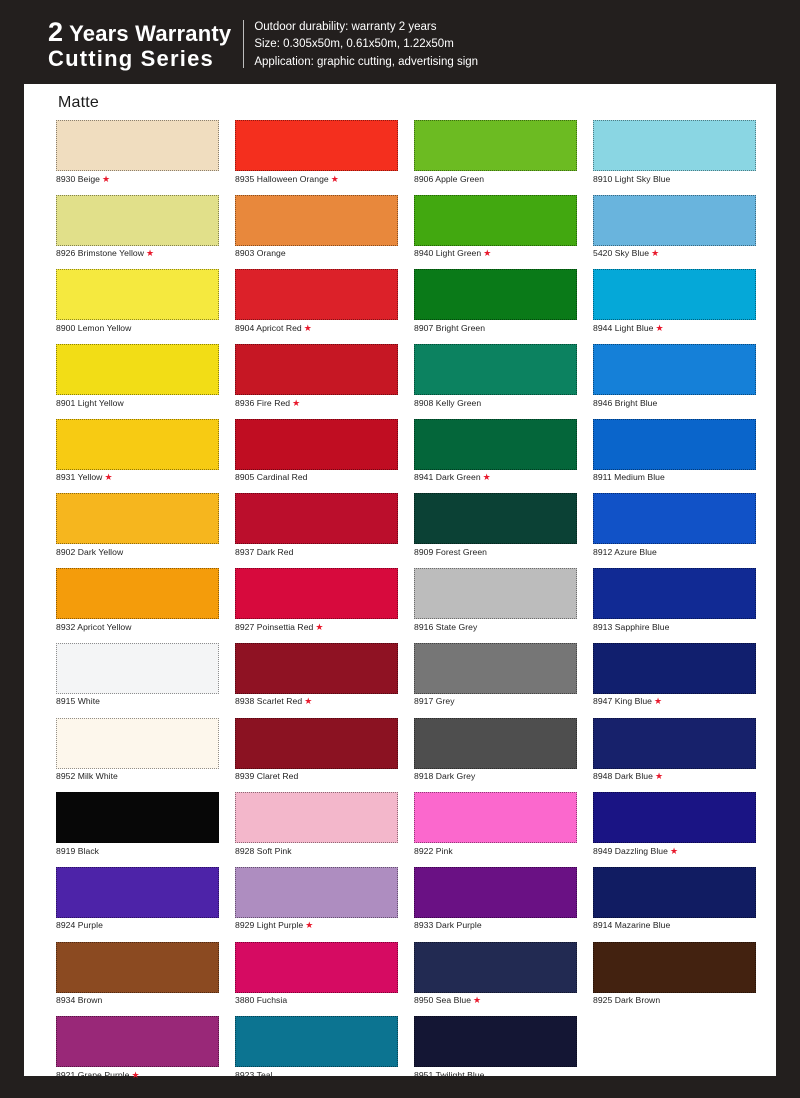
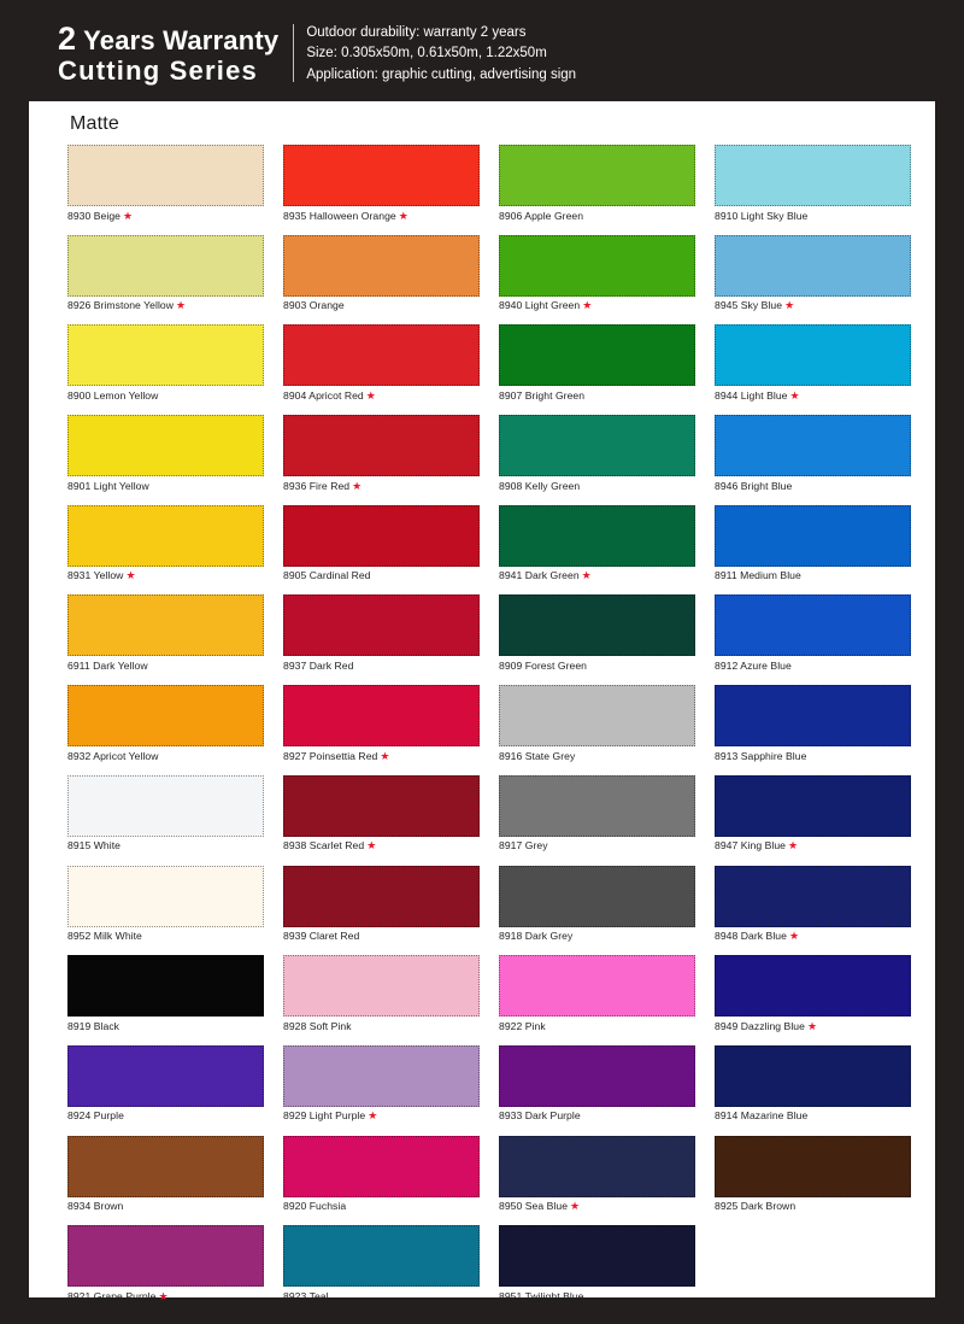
  2 Years Warranty
  Cutting Series
  Outdoor durability: warranty 2 years
  Size: 0.305x50m, 0.61x50m, 1.22x50m
  Application: graphic cutting, advertising sign
  Matte
  8930 Beige ★
  8935 Halloween Orange ★
  8906 Apple Green
  8910 Light Sky Blue
  8926 Brimstone Yellow ★
  8903 Orange
  8940 Light Green ★
- 5420 Sky Blue ★
+ 8945 Sky Blue ★
  8900 Lemon Yellow
  8904 Apricot Red ★
  8907 Bright Green
  8944 Light Blue ★
  8901 Light Yellow
  8936 Fire Red ★
  8908 Kelly Green
  8946 Bright Blue
  8931 Yellow ★
  8905 Cardinal Red
  8941 Dark Green ★
  8911 Medium Blue
- 8902 Dark Yellow
+ 6911 Dark Yellow
  8937 Dark Red
  8909 Forest Green
  8912 Azure Blue
  8932 Apricot Yellow
  8927 Poinsettia Red ★
  8916 State Grey
  8913 Sapphire Blue
  8915 White
  8938 Scarlet Red ★
  8917 Grey
  8947 King Blue ★
  8952 Milk White
  8939 Claret Red
  8918 Dark Grey
  8948 Dark Blue ★
  8919 Black
  8928 Soft Pink
  8922 Pink
  8949 Dazzling Blue ★
  8924 Purple
  8929 Light Purple ★
  8933 Dark Purple
  8914 Mazarine Blue
  8934 Brown
- 3880 Fuchsia
+ 8920 Fuchsia
  8950 Sea Blue ★
  8925 Dark Brown
  8921 Grape Purple ★
  8923 Teal
  8951 Twilight Blue
